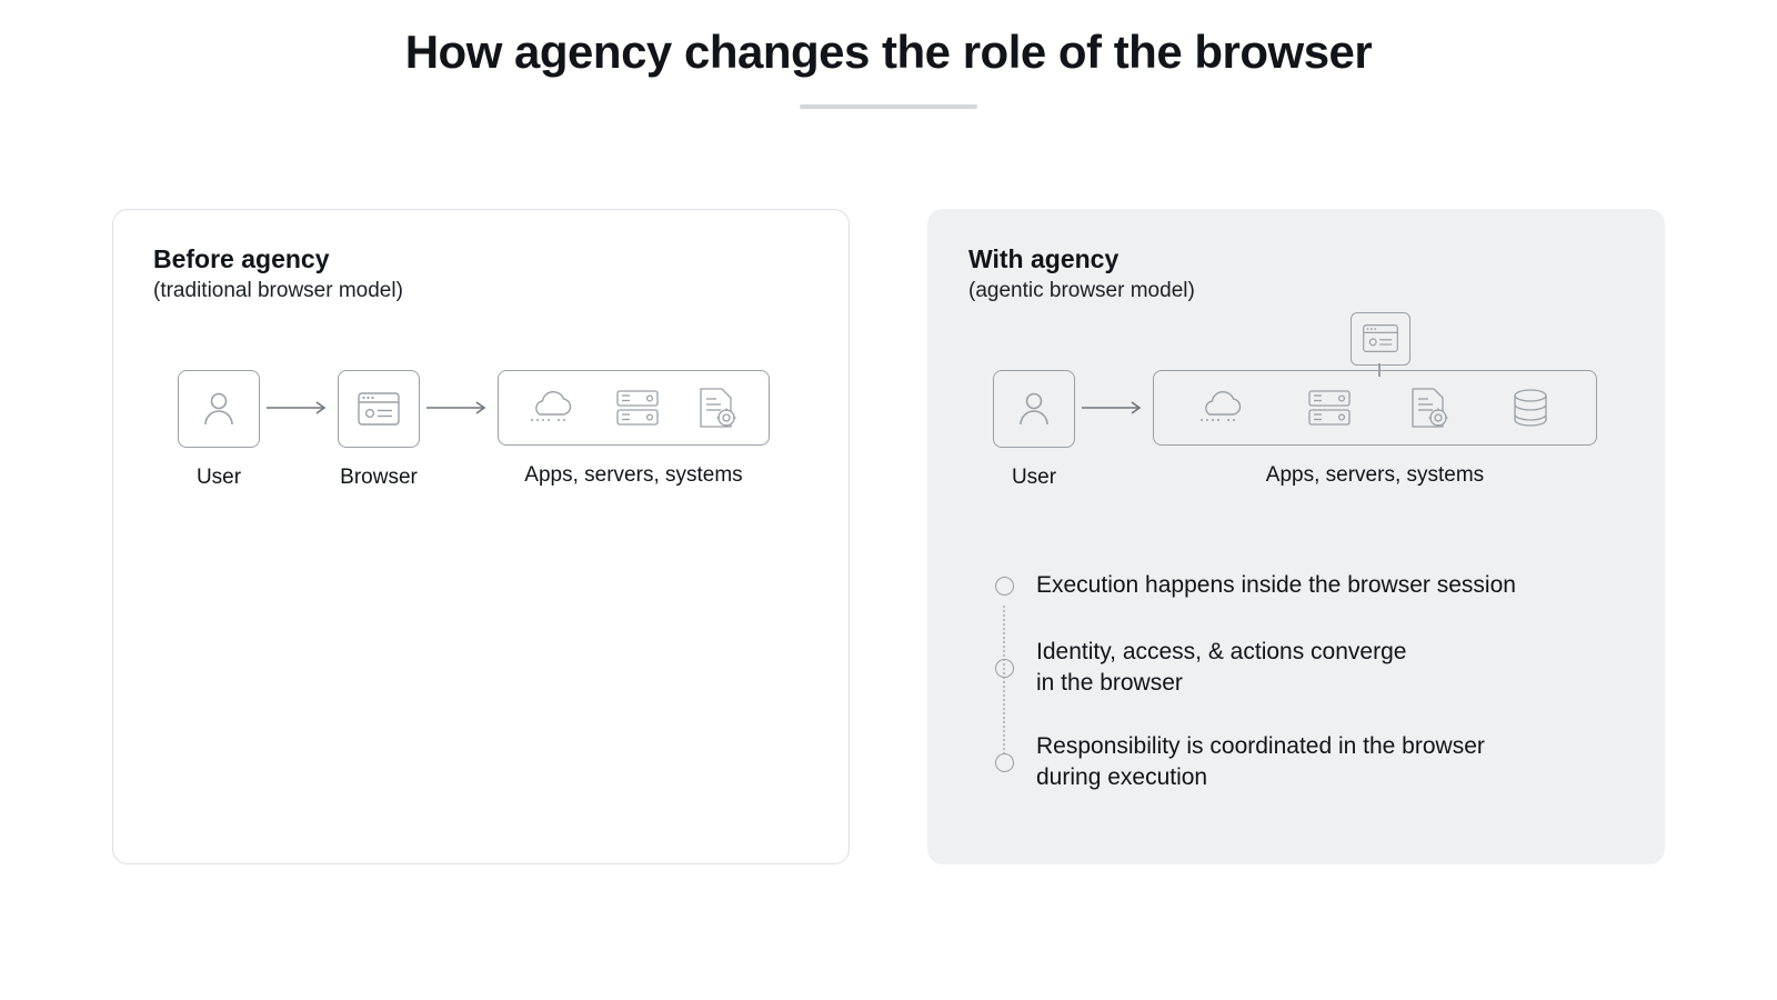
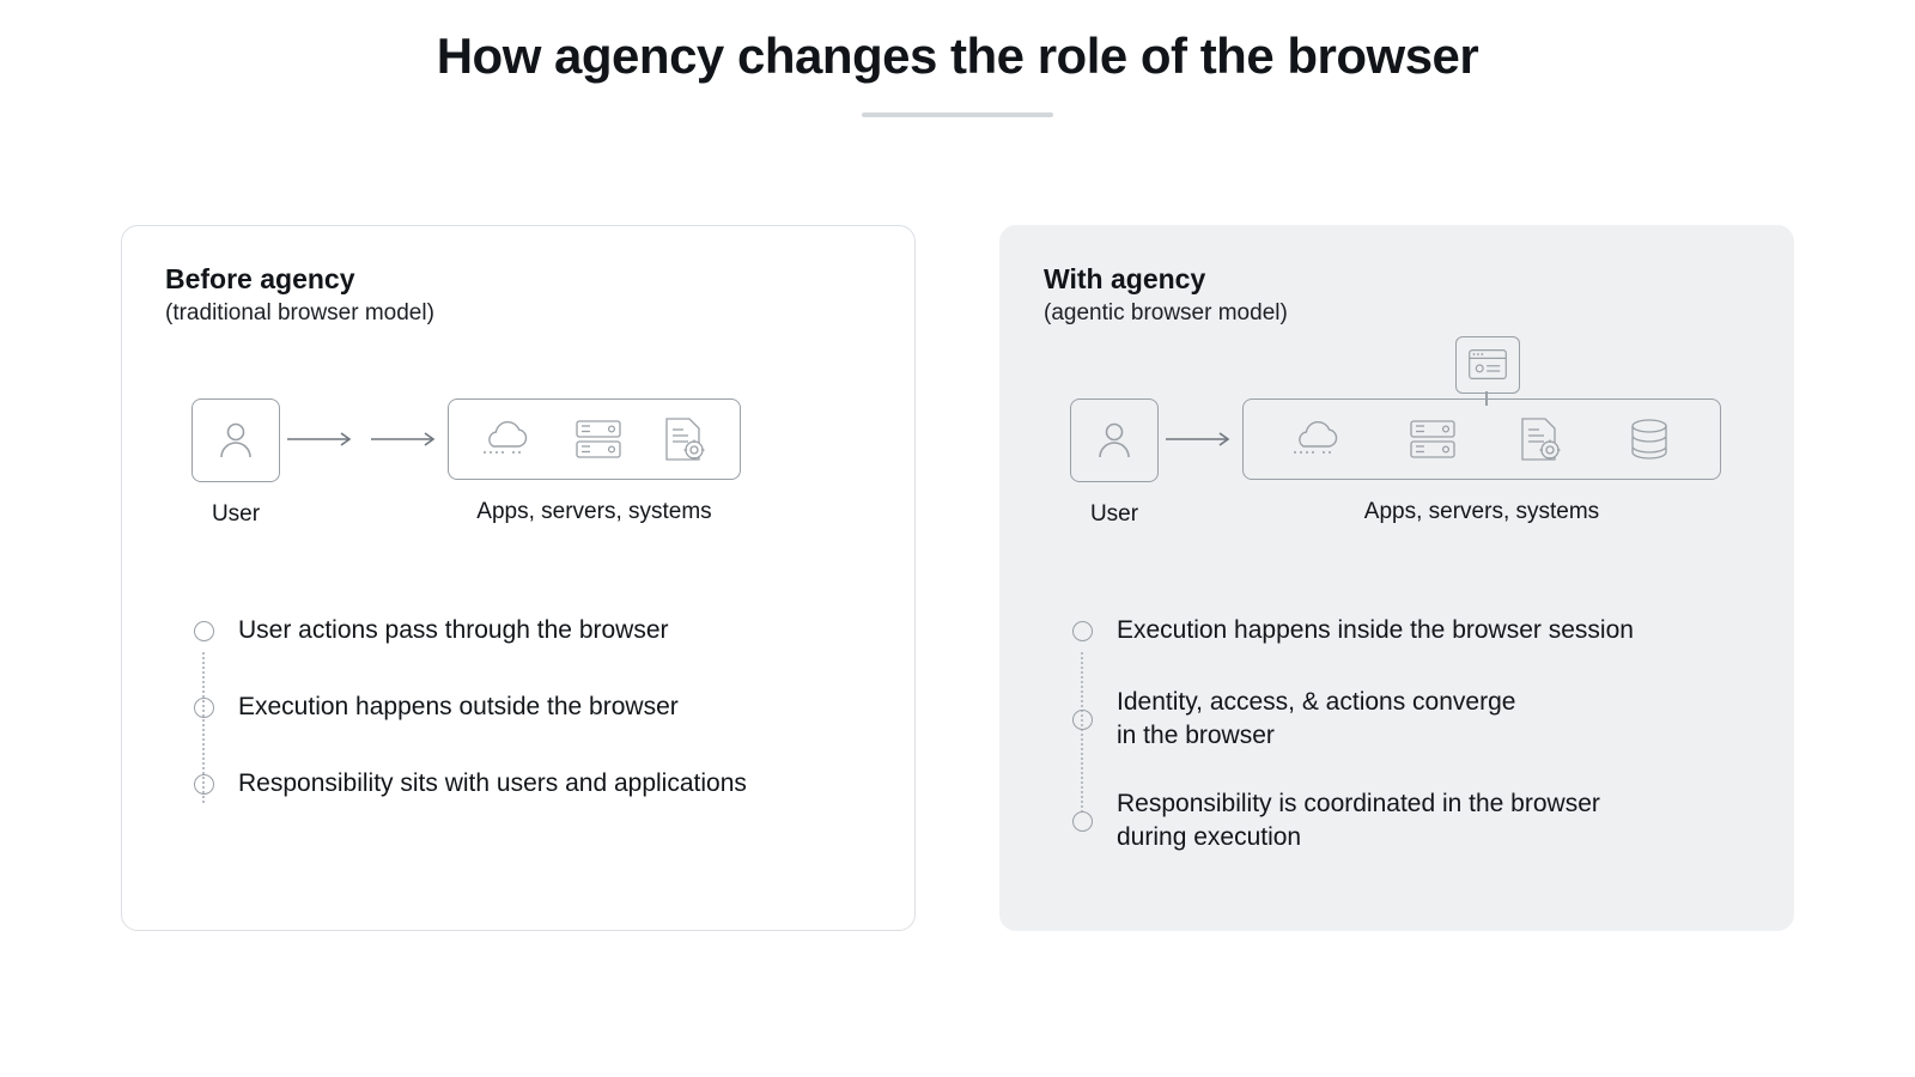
  How agency changes the role of the browser
  Before agency
  (traditional browser model)
  User
- Browser
  Apps, servers, systems
+ User actions pass through the browser
+ Execution happens outside the browser
+ Responsibility sits with users and applications
  With agency
  (agentic browser model)
  User
  Apps, servers, systems
  Execution happens inside the browser session
  Identity, access, & actions converge
  in the browser
  Responsibility is coordinated in the browser
  during execution
